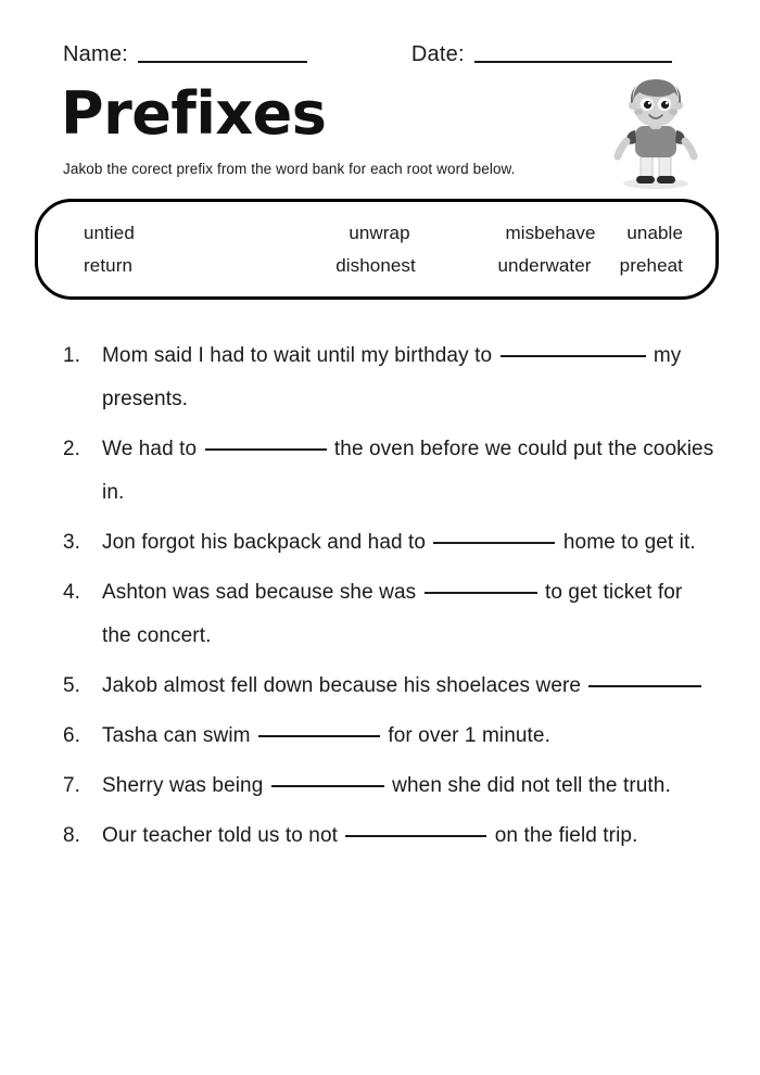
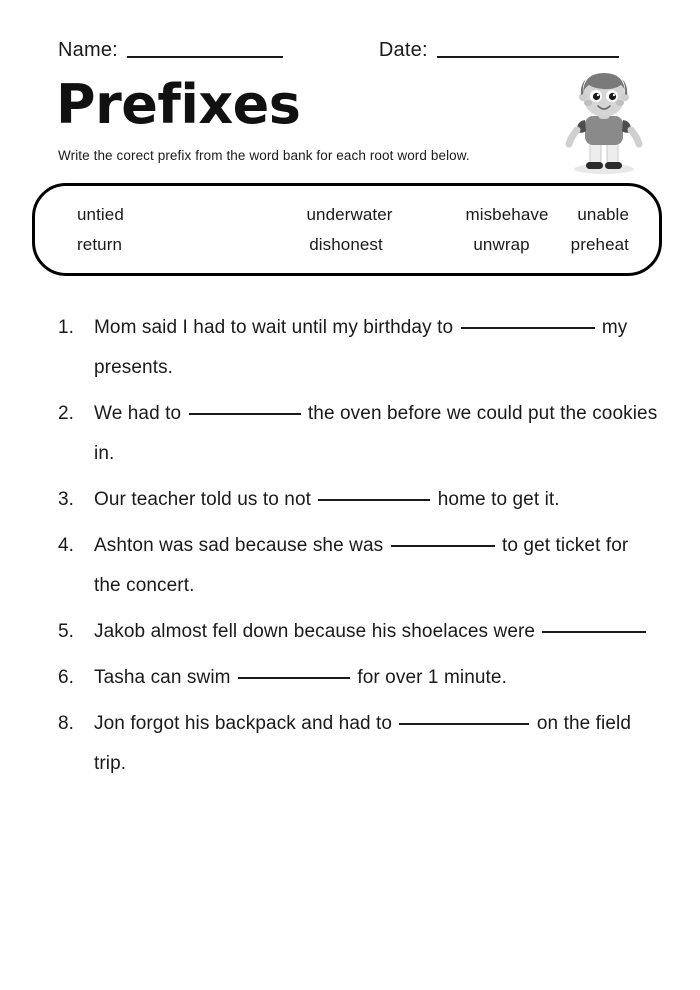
  Name:
  Date:
  Prefixes
- Jakob the corect prefix from the word bank for each root word below.
+ Write the corect prefix from the word bank for each root word below.
  untied
- unwrap
+ underwater
  misbehave
  unable
  return
  dishonest
- underwater
+ unwrap
  preheat
  1.
  Mom said I had to wait until my birthday to my presents.
  2.
  We had to the oven before we could put the cookies in.
  3.
- Jon forgot his backpack and had to home to get it.
+ Our teacher told us to not home to get it.
  4.
  Ashton was sad because she was to get ticket for the concert.
  5.
  Jakob almost fell down because his shoelaces were
  6.
  Tasha can swim for over 1 minute.
- 7.
- Sherry was being when she did not tell the truth.
  8.
- Our teacher told us to not on the field trip.
+ Jon forgot his backpack and had to on the field trip.
